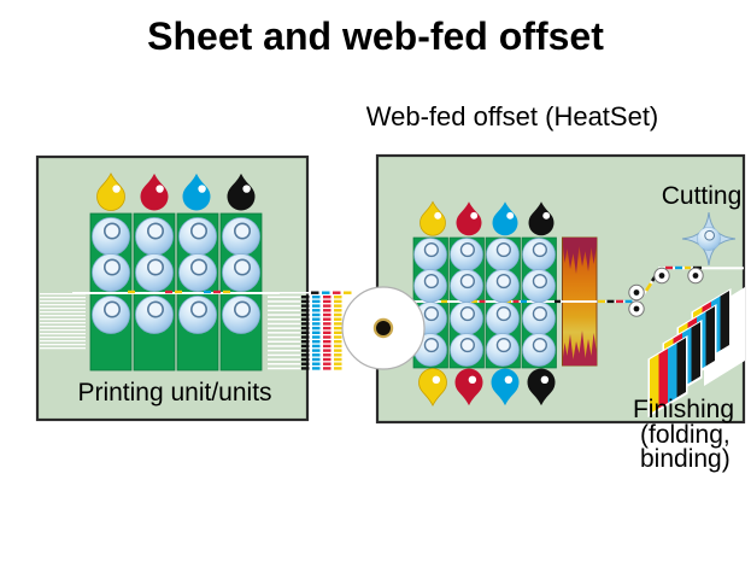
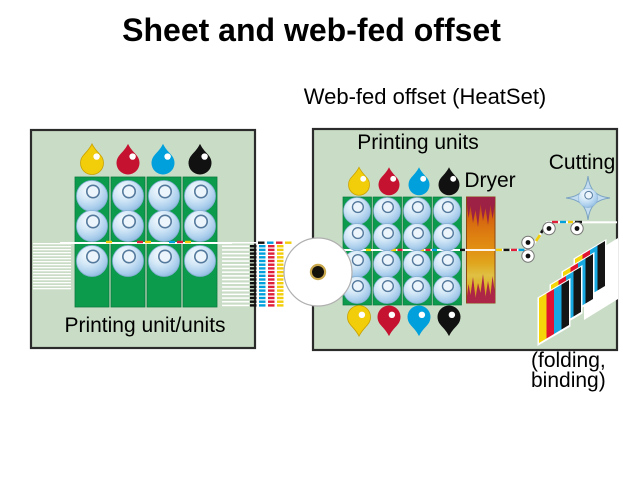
  Sheet and web-fed offset
  Web-fed offset (HeatSet)
  Printing unit/units
+ Printing units
+ Dryer
  Cutting
- Finishing
  (folding,
  binding)
